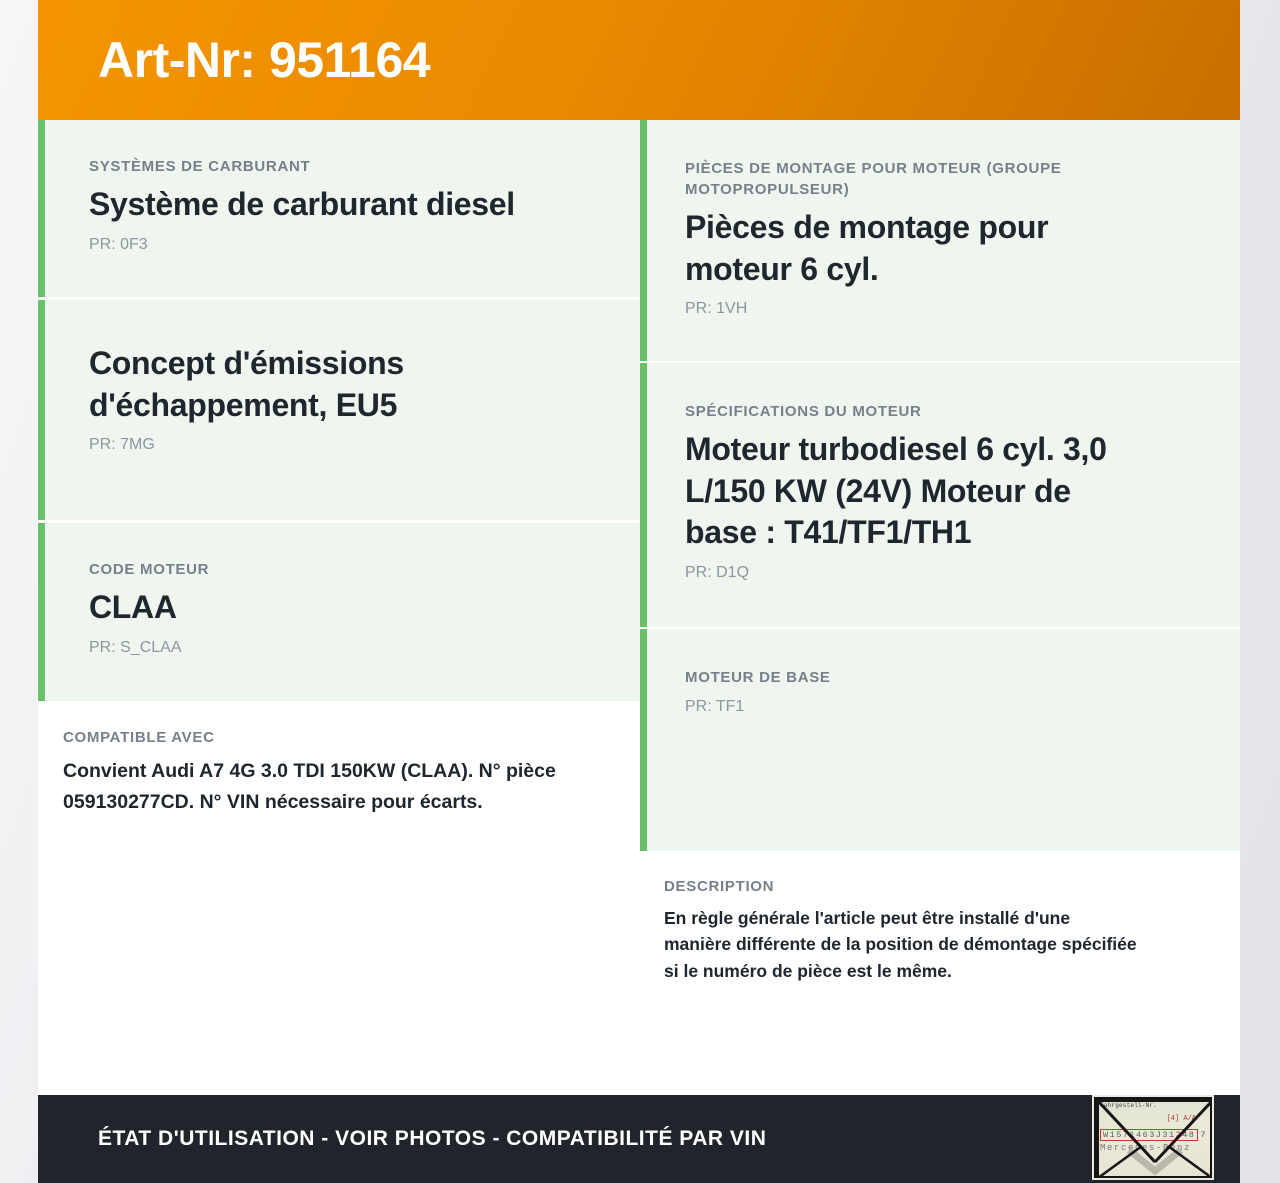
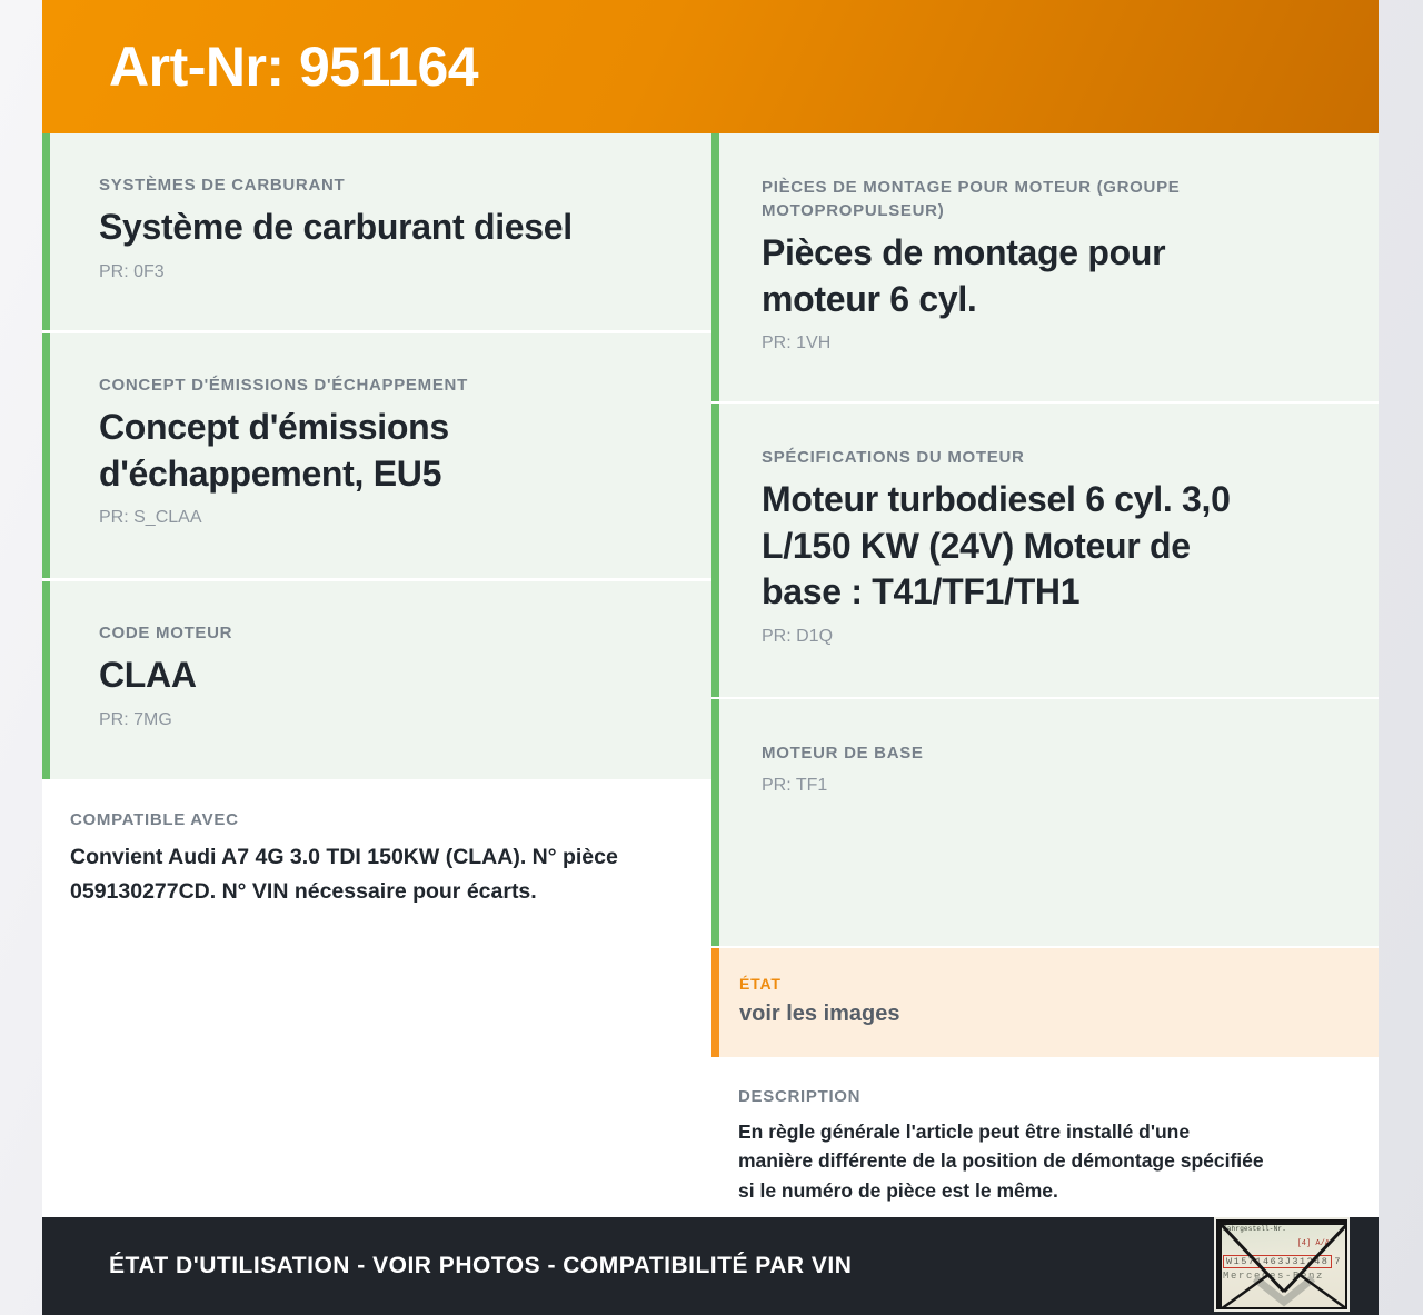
  Art-Nr: 951164
  SYSTÈMES DE CARBURANT
  Système de carburant diesel
  PR: 0F3
+ CONCEPT D'ÉMISSIONS D'ÉCHAPPEMENT
  Concept d'émissions
  d'échappement, EU5
- PR: 7MG
+ PR: S_CLAA
  CODE MOTEUR
  CLAA
- PR: S_CLAA
+ PR: 7MG
  COMPATIBLE AVEC
  Convient Audi A7 4G 3.0 TDI 150KW (CLAA). N° pièce
  059130277CD. N° VIN nécessaire pour écarts.
  PIÈCES DE MONTAGE POUR MOTEUR (GROUPE
  MOTOPROPULSEUR)
  Pièces de montage pour
  moteur 6 cyl.
  PR: 1VH
  SPÉCIFICATIONS DU MOTEUR
  Moteur turbodiesel 6 cyl. 3,0
  L/150 KW (24V) Moteur de
  base : T41/TF1/TH1
  PR: D1Q
  MOTEUR DE BASE
  PR: TF1
+ ÉTAT
+ voir les images
  DESCRIPTION
  En règle générale l'article peut être installé d'une
  manière différente de la position de démontage spécifiée
  si le numéro de pièce est le même.
  ÉTAT D'UTILISATION - VOIR PHOTOS - COMPATIBILITÉ PAR VIN
  [4] A/
  W1571463J3148 7
  Merces-enz
